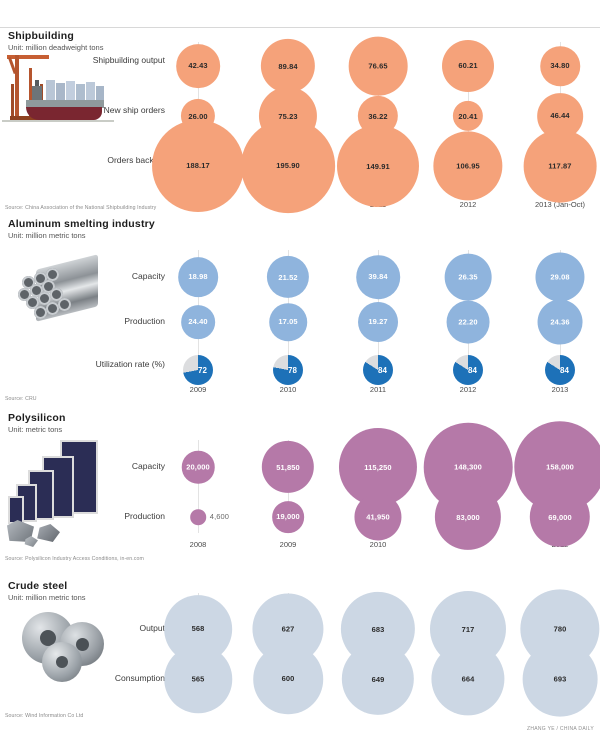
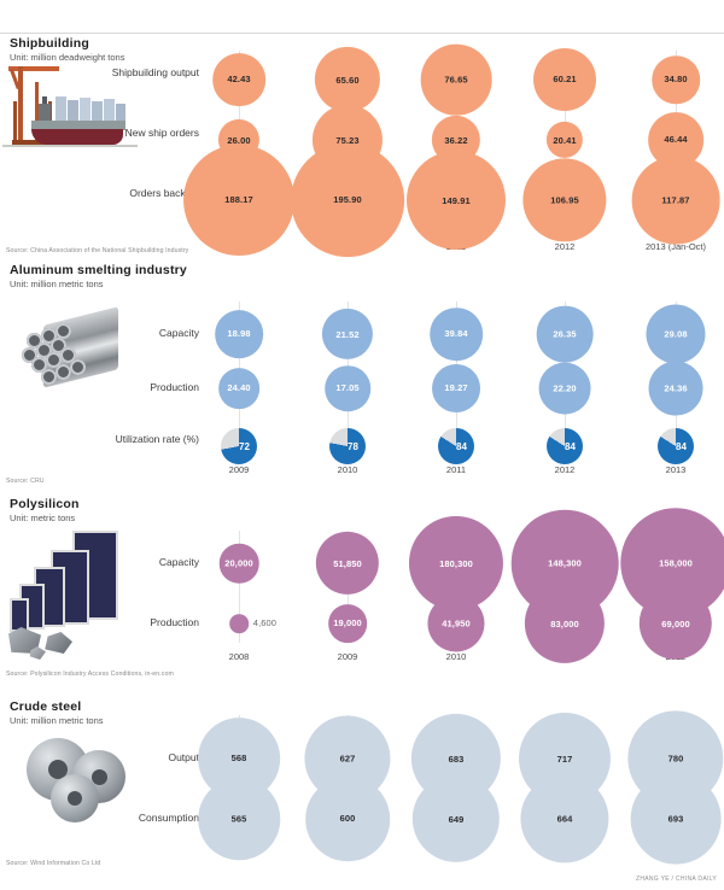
  Shipbuilding
  Unit: million deadweight tons
  Aluminum smelting industry
  Unit: million metric tons
  Polysilicon
  Unit: metric tons
  Crude steel
  Unit: million metric tons
  2012
  2013 (Jan-Oct)
  Shipbuilding output
  42.43
- 89.84
+ 65.60
  76.65
  60.21
  34.80
  New ship orders
  26.00
  75.23
  36.22
  20.41
  46.44
  188.17
  195.90
  149.91
  106.95
  117.87
  2009
  2010
  2011
  2012
  2013
  Capacity
  18.98
  21.52
  39.84
  26.35
  29.08
  Production
  24.40
  17.05
  19.27
  22.20
  24.36
  Utilization rate (%)
  72
  78
  84
  84
  84
  2008
  2009
  2010
  Capacity
  20,000
  51,850
- 115,250
+ 180,300
  148,300
  158,000
  Production
  4,600
  19,000
  41,950
  83,000
  69,000
  Outpu
  568
  627
  683
  717
  780
  Consumption
  565
  600
  649
  664
  693
